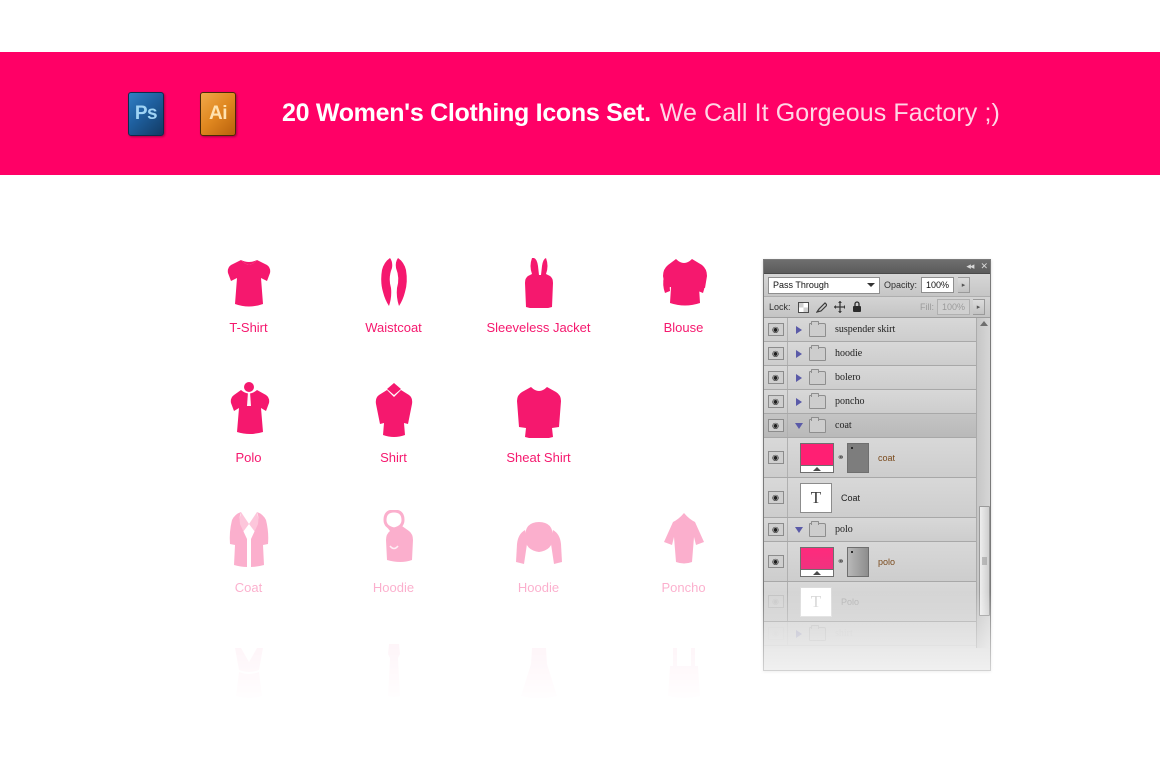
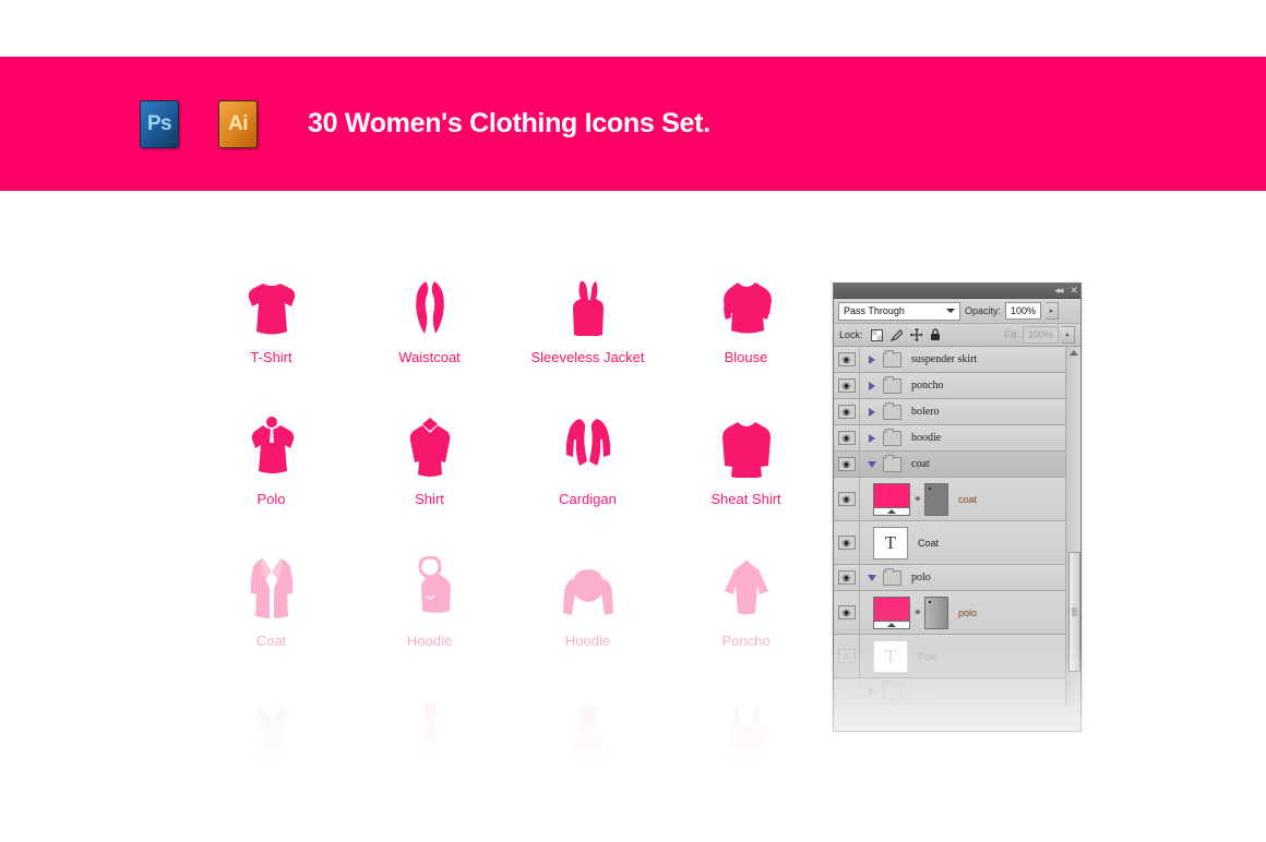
  Ps
  Ai
- 20 Women's Clothing Icons Set.
+ 30 Women's Clothing Icons Set.
- We Call It Gorgeous Factory ;)
  T-Shirt
  Waistcoat
  Sleeveless Jacket
  Blouse
  Polo
  Shirt
+ Cardigan
  Sheat Shirt
  Coat
  Hoodie
  Hoodie
  Poncho
  ◂◂
  ✕
  Pass Through
  Opacity:
  100%
  Lock:
  Fill:
  100%
  ◉
  suspender skirt
  ◉
- hoodie
+ poncho
  ◉
  bolero
  ◉
- poncho
+ hoodie
  ◉
  coat
  ◉
  ⚭
  coat
  ◉
  T
  Coat
  ◉
  polo
  ◉
  ⚭
  polo
